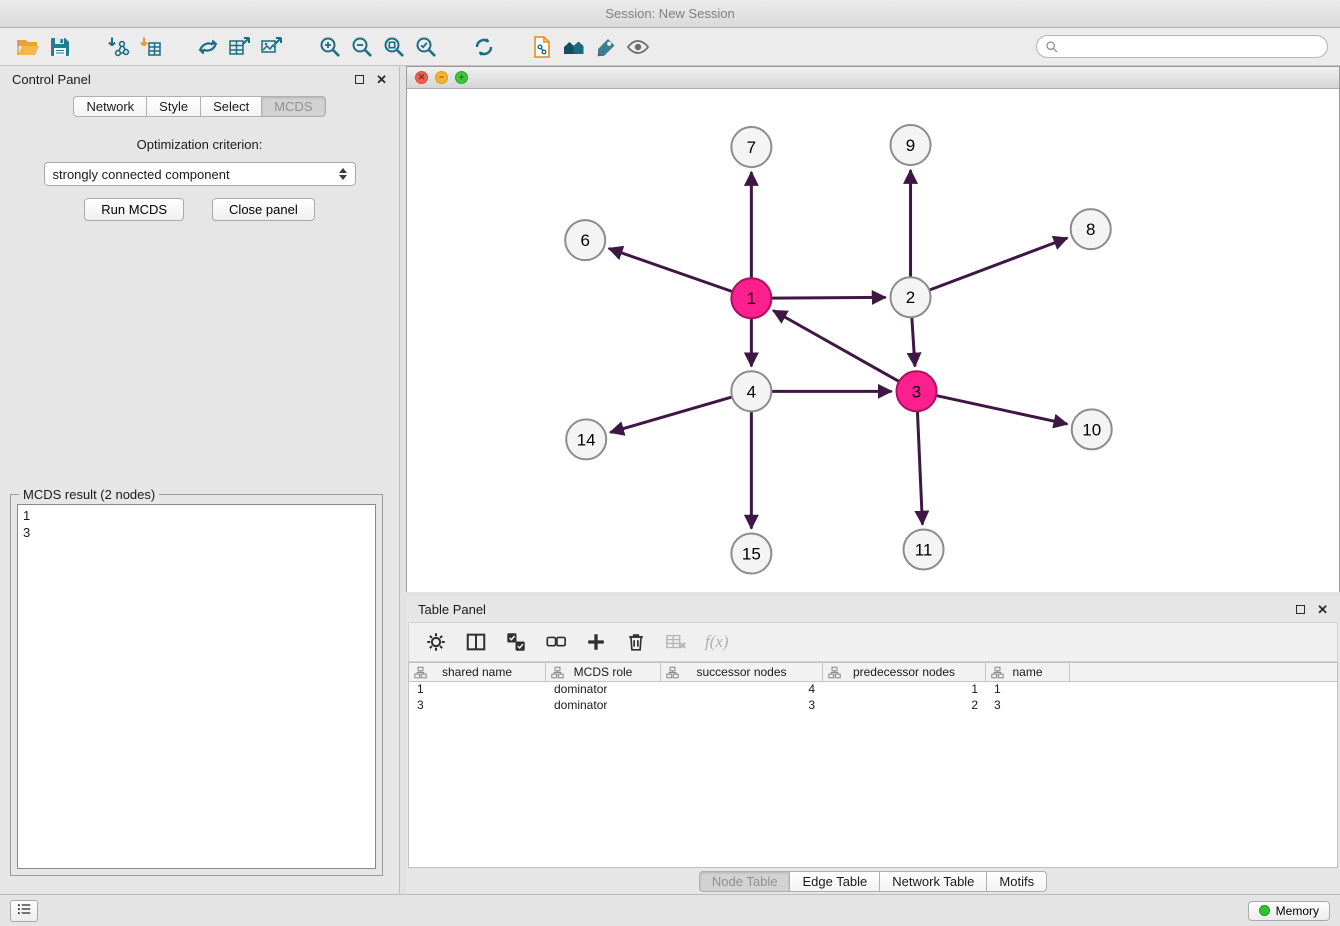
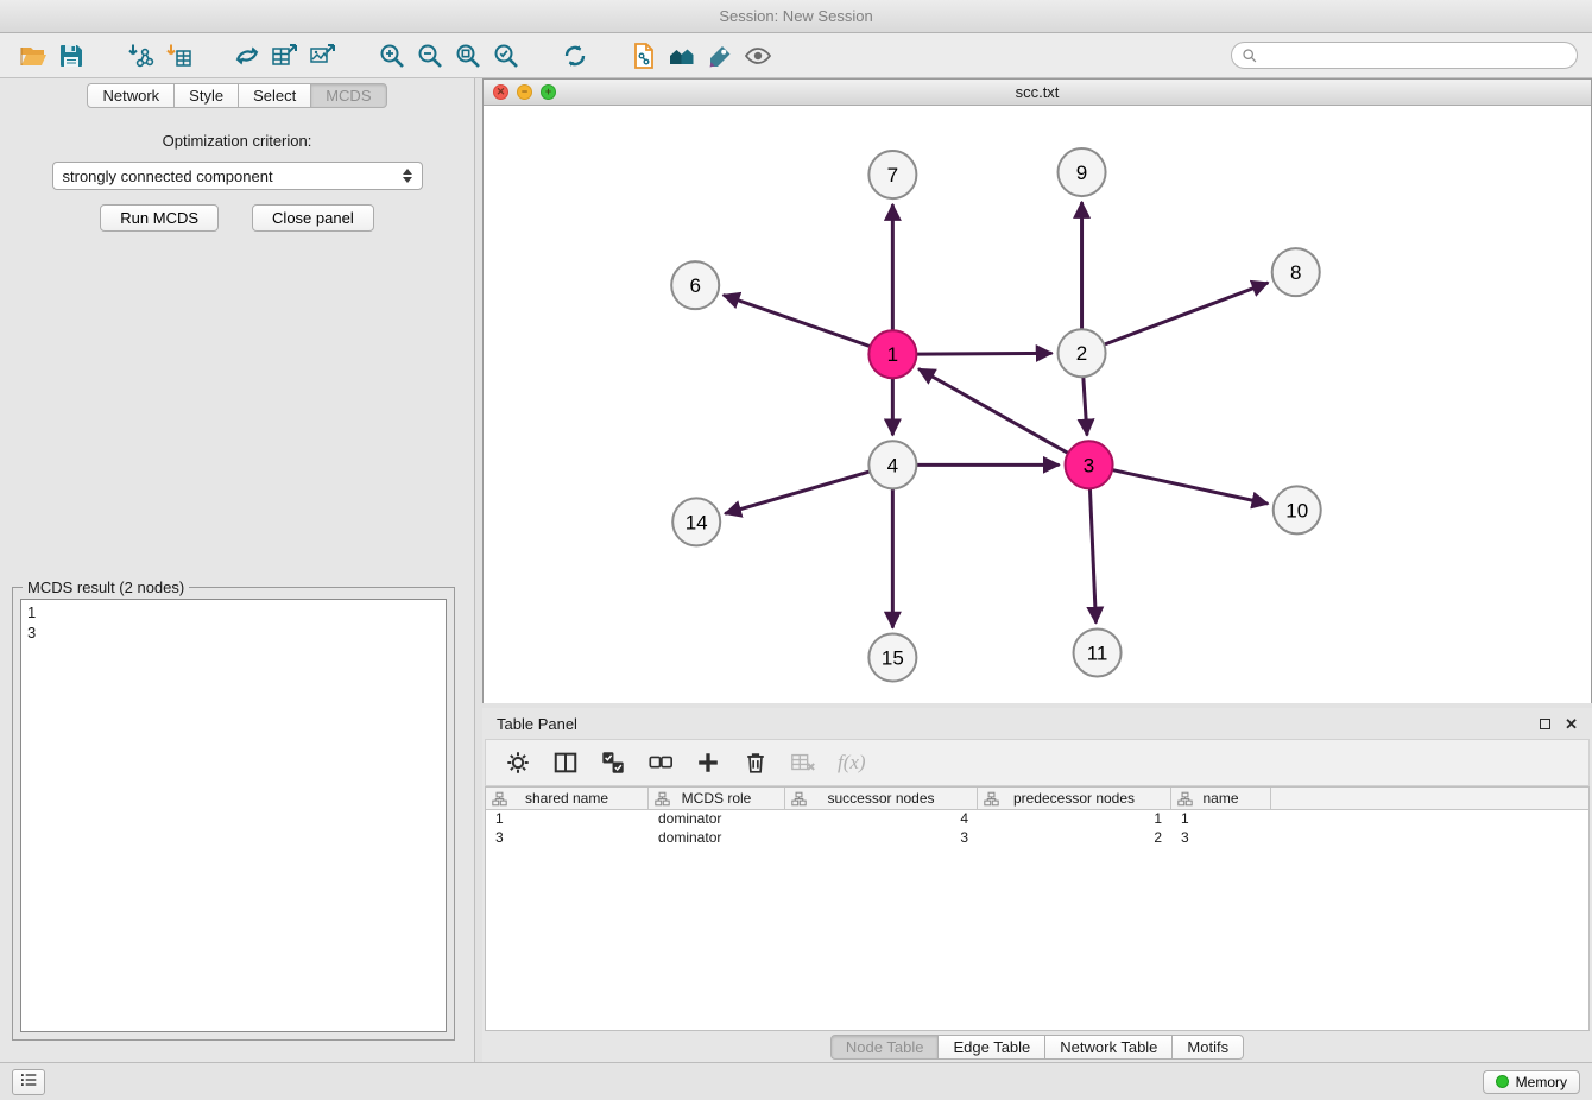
  Session: New Session
- Control Panel
  Network
  Style
  Select
  MCDS
  Optimization criterion:
  strongly connected component
  Run MCDS
  Close panel
  MCDS result (2 nodes)
  1
  3
+ scc.txt
  ✕
  −
  +
  7
  9
  6
  8
  1
  2
  4
  3
  14
  10
  15
  11
  Table Panel
  f(x)
  shared name
  MCDS role
  successor nodes
  predecessor nodes
  name
  1
  dominator
  4
  1
  1
  3
  dominator
  3
  2
  3
  Node Table
  Edge Table
  Network Table
  Motifs
  Memory
